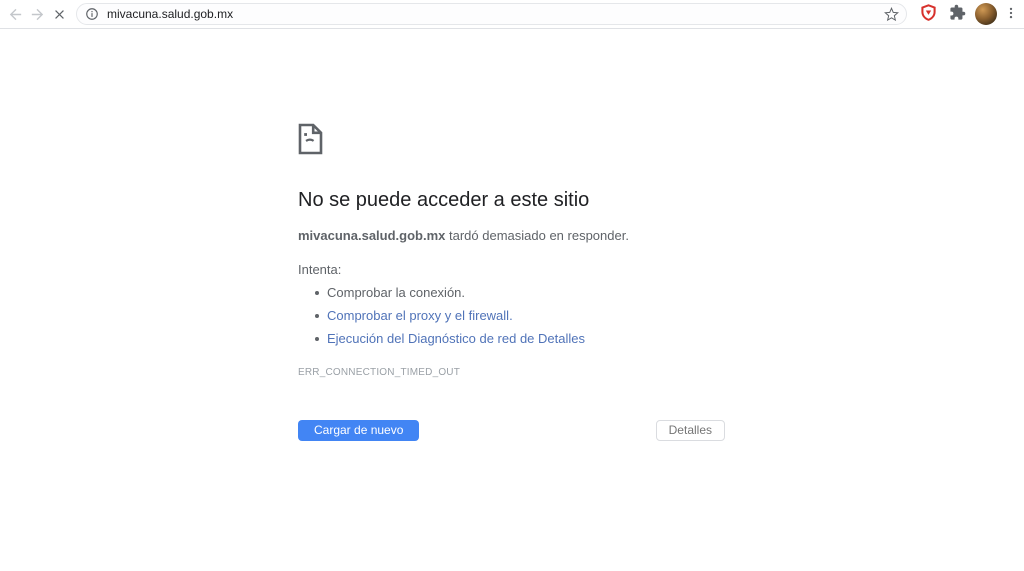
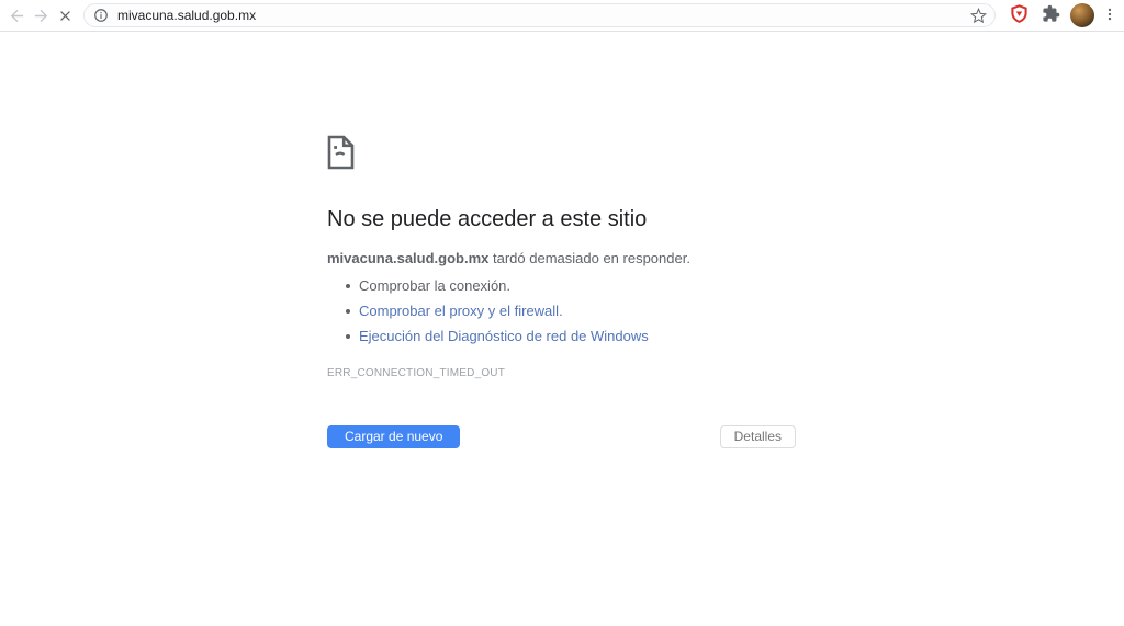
  mivacuna.salud.gob.mx
  No se puede acceder a este sitio
  mivacuna.salud.gob.mx tardó demasiado en responder.
- Intenta:
  Comprobar la conexión.
  Comprobar el proxy y el firewall.
- Ejecución del Diagnóstico de red de Detalles
+ Ejecución del Diagnóstico de red de Windows
  ERR_CONNECTION_TIMED_OUT
  Cargar de nuevo
  Detalles
